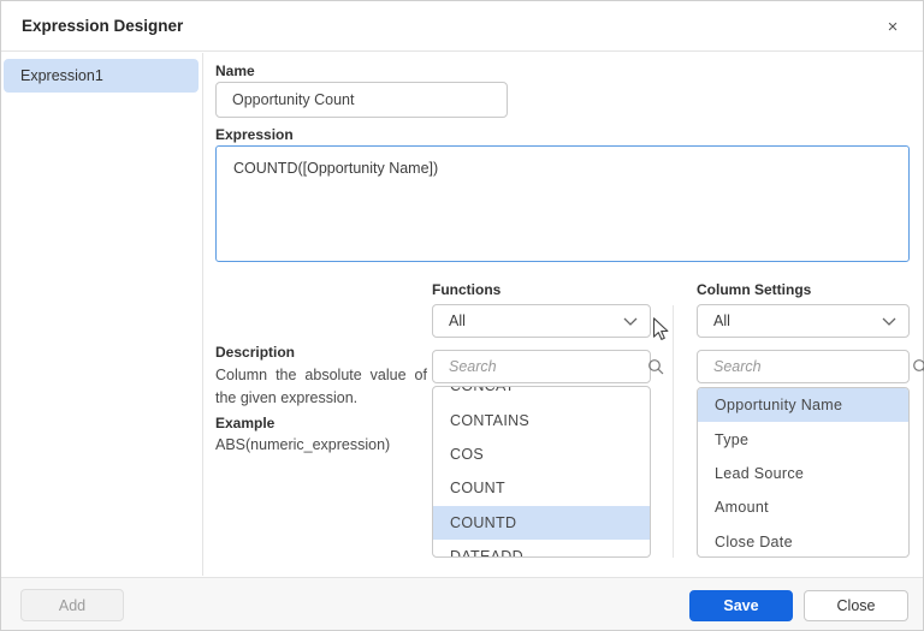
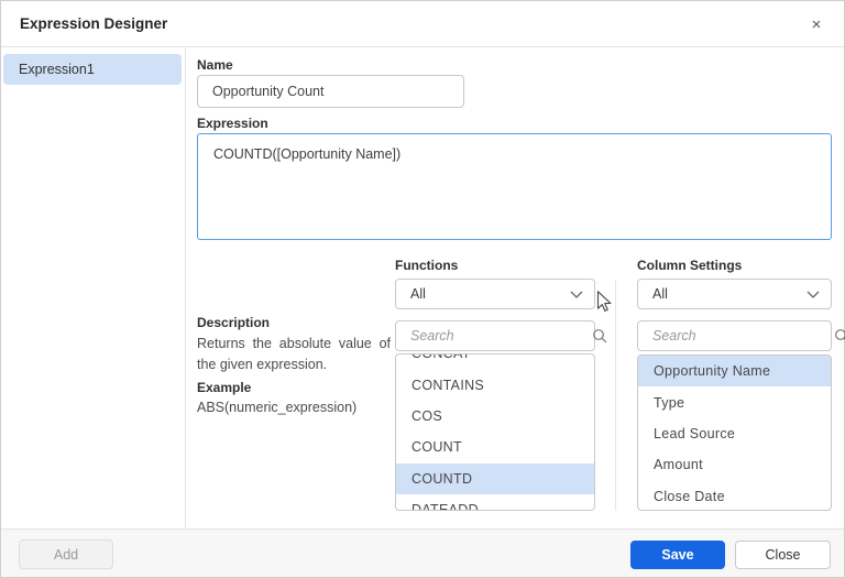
  Expression Designer
  ×
  Expression1
  Name
  Opportunity Count
  Expression
  COUNTD([Opportunity Name])
  Description
- Column the absolute value of the given expression.
+ Returns the absolute value of the given expression.
  Example
  ABS(numeric_expression)
  Functions
  All
  Search
  CONCAT
  CONTAINS
  COS
  COUNT
  COUNTD
  Column Settings
  All
  Search
  Opportunity Name
  Type
  Lead Source
  Amount
  Close Date
  Add
  Save
  Close
